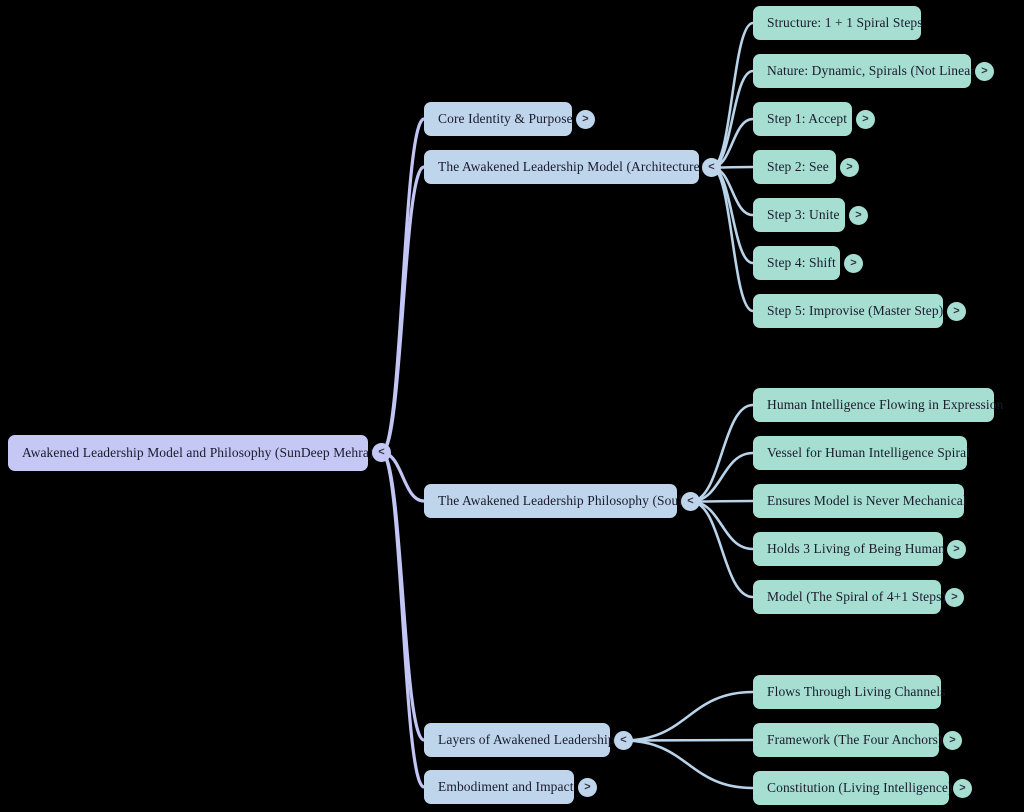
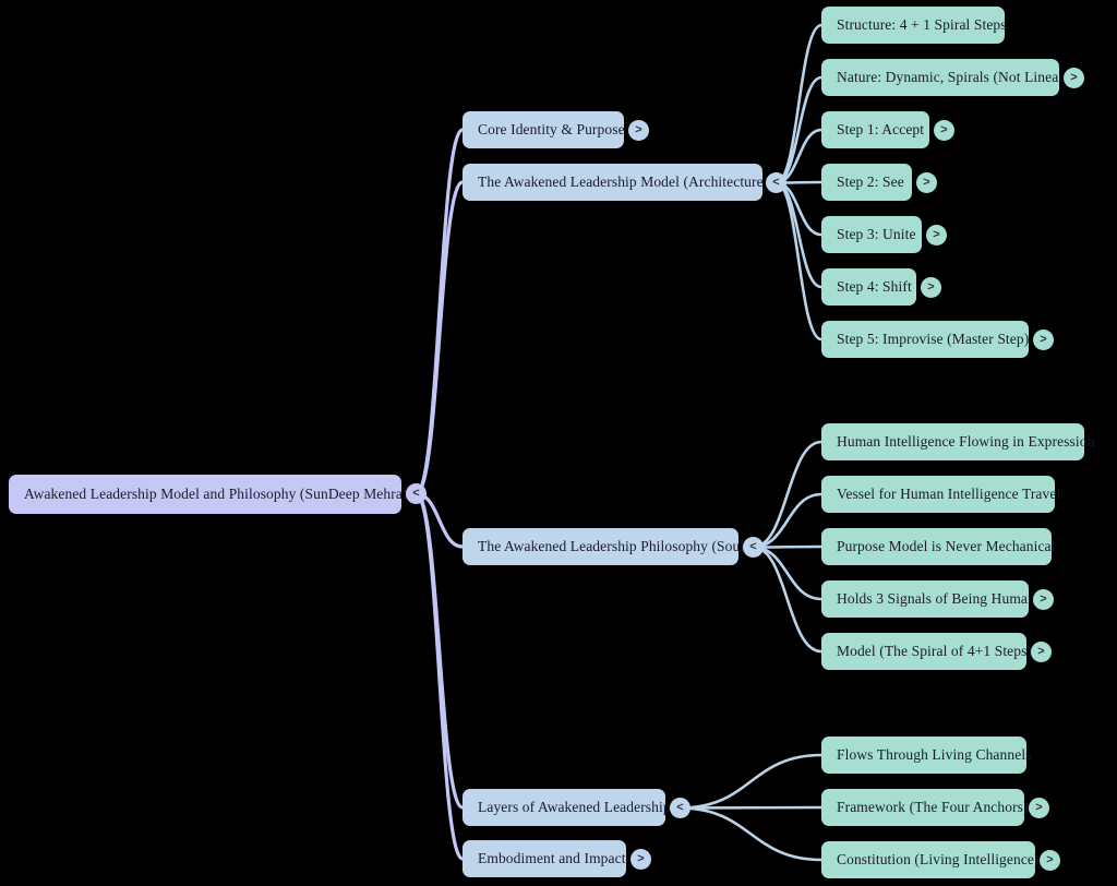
  Awakened Leadership Model and Philosophy (SunDeep Mehra
  <
  Core Identity & Purpose
  >
  The Awakened Leadership Model (Architecture
  <
- Structure: 1 + 1 Spiral Steps
+ Structure: 4 + 1 Spiral Steps
  Nature: Dynamic, Spirals (Not Linear
  >
  Step 1: Accept
  >
  Step 2: See
  >
  Step 3: Unite
  >
  Step 4: Shift
  >
  Step 5: Improvise (Master Step)
  >
  The Awakened Leadership Philosophy (Sou
  <
  Human Intelligence Flowing in Expression
- Vessel for Human Intelligence Spiral
+ Vessel for Human Intelligence Travel
- Ensures Model is Never Mechanical
+ Purpose Model is Never Mechanical
- Holds 3 Living of Being Human
+ Holds 3 Signals of Being Human
  >
  Model (The Spiral of 4+1 Steps)
  >
  Layers of Awakened Leadership
  <
  Flows Through Living Channels
  Framework (The Four Anchors)
  >
  Constitution (Living Intelligence)
  >
  Embodiment and Impact
  >
